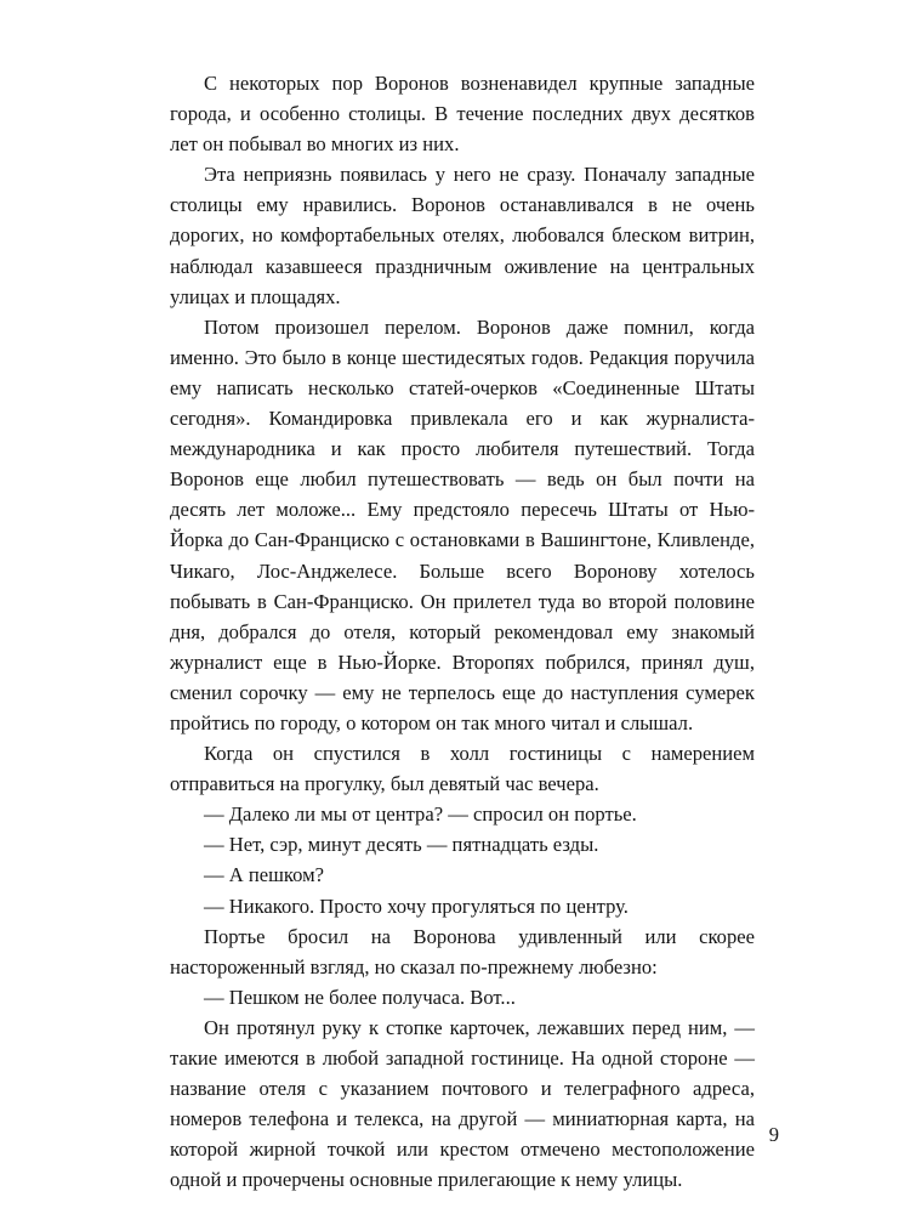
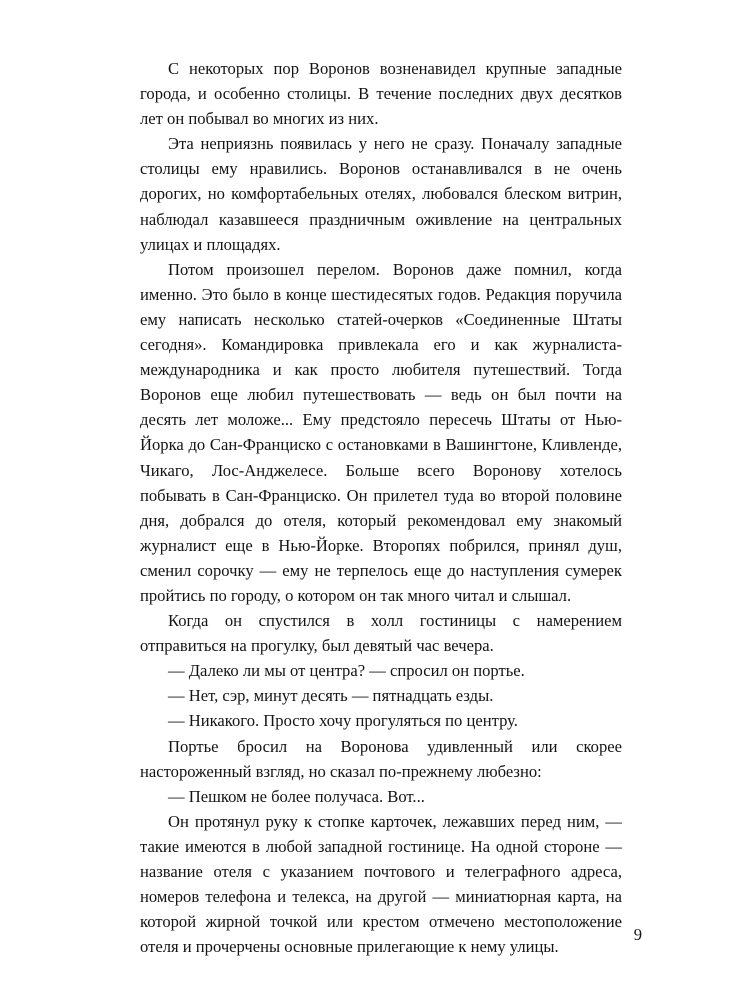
  С некоторых пор Воронов возненавидел крупные западные города, и особенно столицы. В течение последних двух десятков лет он побывал во многих из них.
  Эта неприязнь появилась у него не сразу. Поначалу западные столицы ему нравились. Воронов останавливался в не очень дорогих, но комфортабельных отелях, любовался блеском витрин, наблюдал казавшееся праздничным оживление на центральных улицах и площадях.
  Потом произошел перелом. Воронов даже помнил, когда именно. Это было в конце шестидесятых годов. Редакция поручила ему написать несколько статей-очерков «Соединенные Штаты сегодня». Командировка привлекала его и как журналиста-международника и как просто любителя путешествий. Тогда Воронов еще любил путешествовать — ведь он был почти на десять лет моложе... Ему предстояло пересечь Штаты от Нью-Йорка до Сан-Франциско с остановками в Вашингтоне, Кливленде, Чикаго, Лос-Анджелесе. Больше всего Воронову хотелось побывать в Сан-Франциско. Он прилетел туда во второй половине дня, добрался до отеля, который рекомендовал ему знакомый журналист еще в Нью-Йорке. Второпях побрился, принял душ, сменил сорочку — ему не терпелось еще до наступления сумерек пройтись по городу, о котором он так много читал и слышал.
  Когда он спустился в холл гостиницы с намерением отправиться на прогулку, был девятый час вечера.
  — Далеко ли мы от центра? — спросил он портье.
  — Нет, сэр, минут десять — пятнадцать езды.
- — А пешком?
  — Никакого. Просто хочу прогуляться по центру.
  Портье бросил на Воронова удивленный или скорее настороженный взгляд, но сказал по-прежнему любезно:
  — Пешком не более получаса. Вот...
- Он протянул руку к стопке карточек, лежавших перед ним, — такие имеются в любой западной гостинице. На одной стороне — название отеля с указанием почтового и телеграфного адреса, номеров телефона и телекса, на другой — миниатюрная карта, на которой жирной точкой или крестом отмечено местоположение одной и прочерчены основные прилегающие к нему улицы.
+ Он протянул руку к стопке карточек, лежавших перед ним, — такие имеются в любой западной гостинице. На одной стороне — название отеля с указанием почтового и телеграфного адреса, номеров телефона и телекса, на другой — миниатюрная карта, на которой жирной точкой или крестом отмечено местоположение отеля и прочерчены основные прилегающие к нему улицы.
  9
